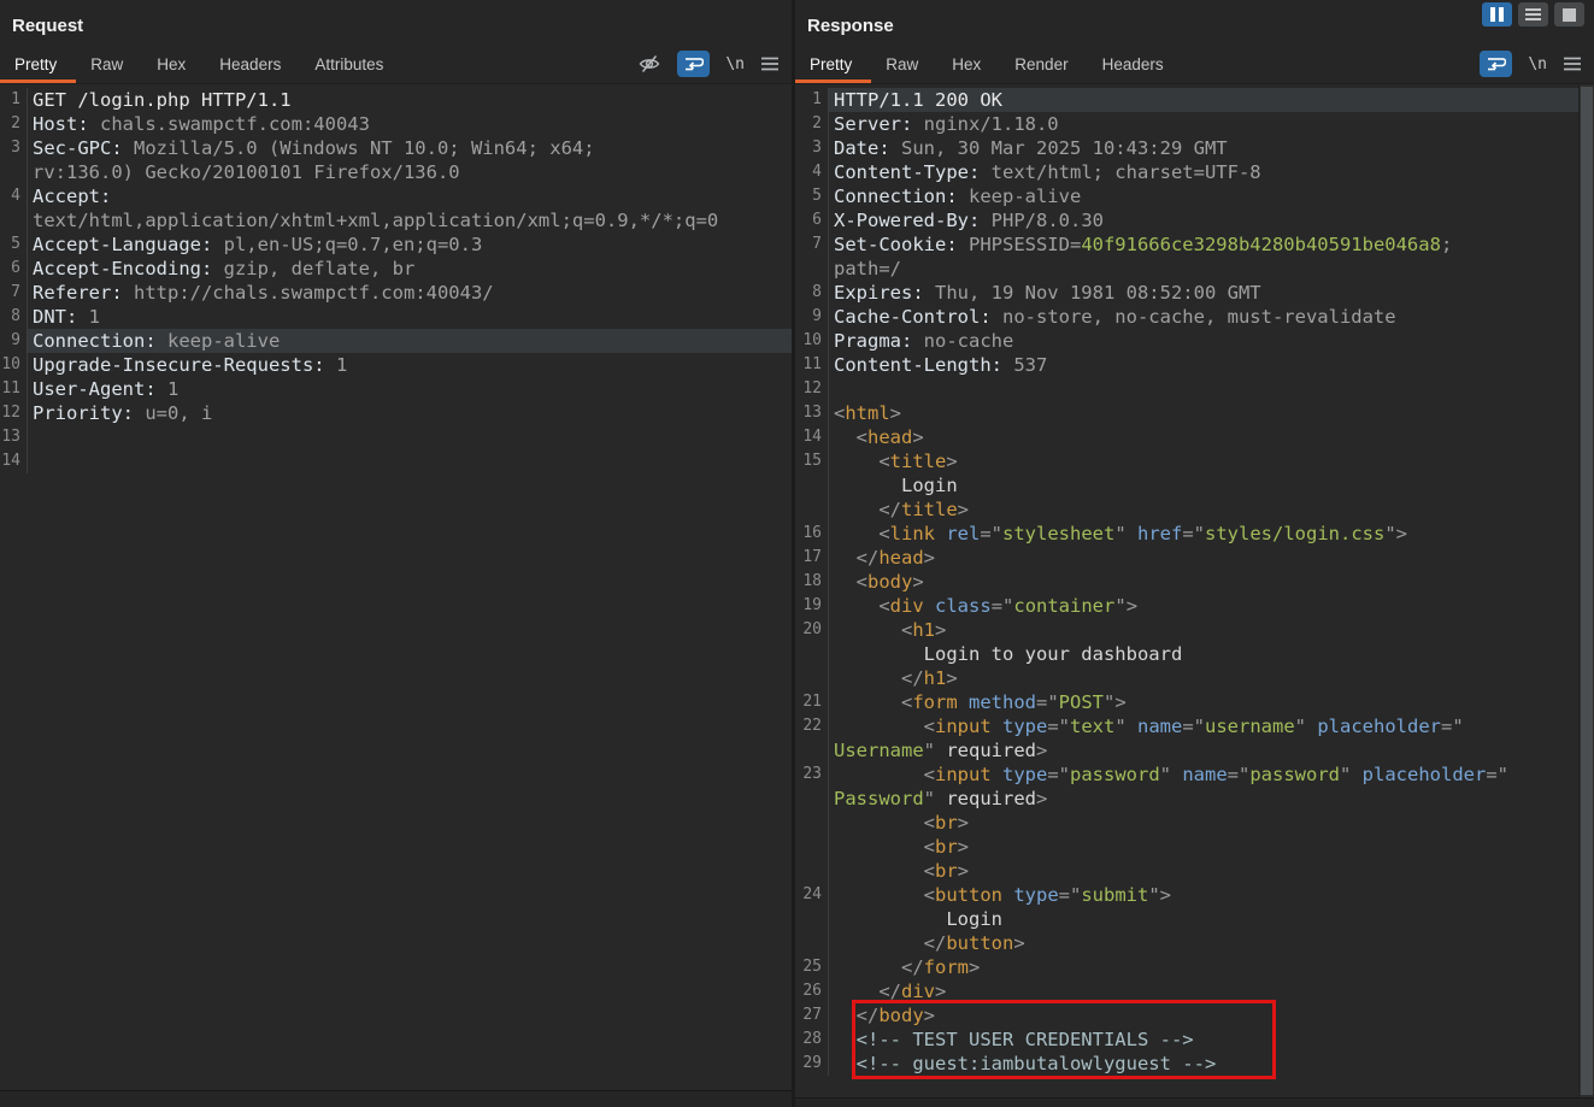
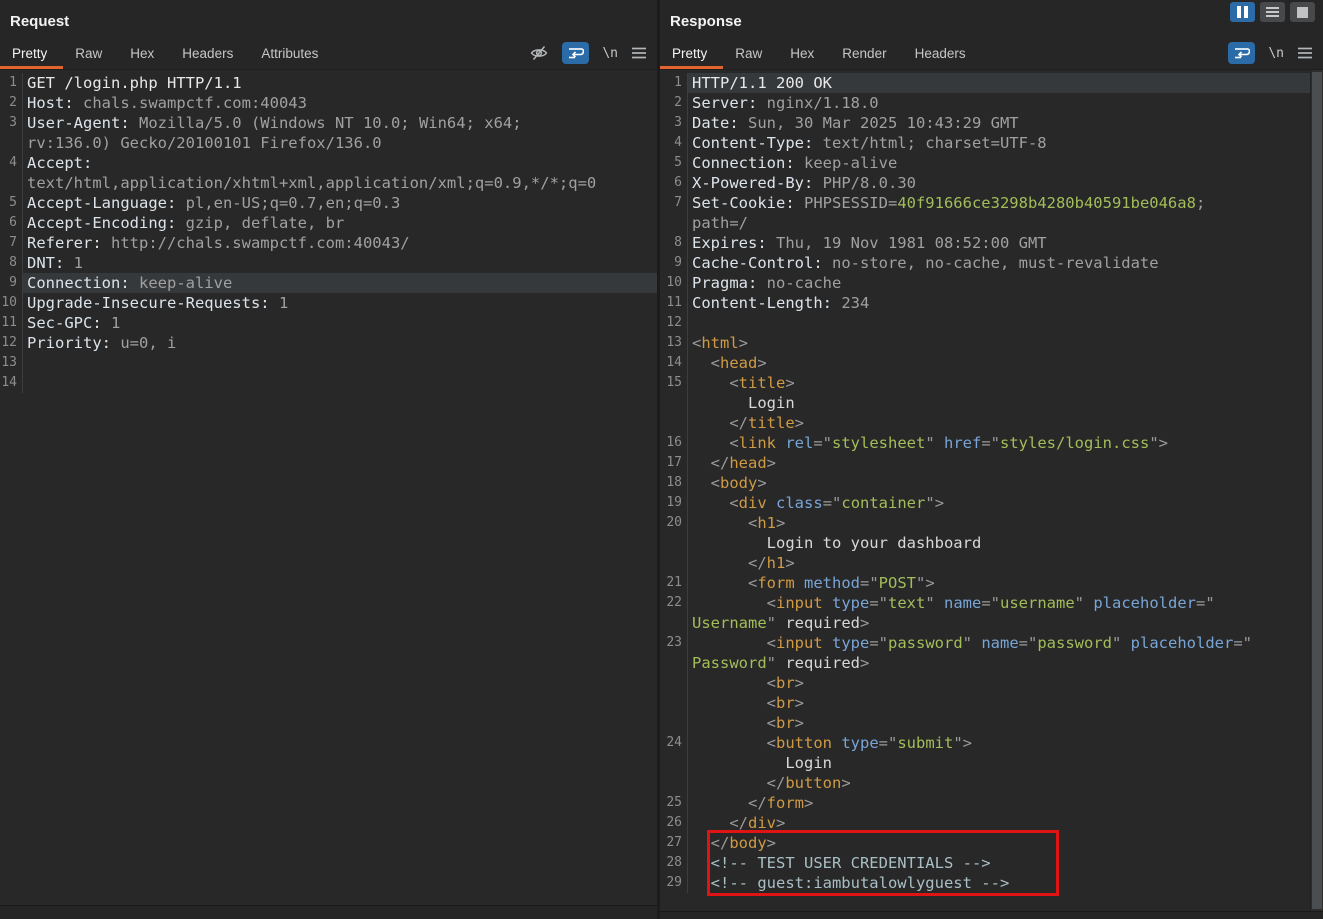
  Request
  Pretty
  Raw
  Hex
  Headers
  Attributes
  \n
  1
  GET /login.php HTTP/1.1
  2
  Host: chals.swampctf.com:40043
  3
- Sec-GPC: Mozilla/5.0 (Windows NT 10.0; Win64; x64;
+ User-Agent: Mozilla/5.0 (Windows NT 10.0; Win64; x64;
  rv:136.0) Gecko/20100101 Firefox/136.0
  4
  Accept:
  text/html,application/xhtml+xml,application/xml;q=0.9,*/*;q=0
  5
  Accept-Language: pl,en-US;q=0.7,en;q=0.3
  6
  Accept-Encoding: gzip, deflate, br
  7
  Referer: http://chals.swampctf.com:40043/
  8
  DNT: 1
  9
  Connection: keep-alive
  10
  Upgrade-Insecure-Requests: 1
  11
- User-Agent: 1
+ Sec-GPC: 1
  12
  Priority: u=0, i
  13
  14
  Response
  Pretty
  Raw
  Hex
  Render
  Headers
  \n
  1
  HTTP/1.1 200 OK
  2
  Server: nginx/1.18.0
  3
  Date: Sun, 30 Mar 2025 10:43:29 GMT
  4
  Content-Type: text/html; charset=UTF-8
  5
  Connection: keep-alive
  6
  X-Powered-By: PHP/8.0.30
  7
  Set-Cookie: PHPSESSID=40f91666ce3298b4280b40591be046a8;
  path=/
  8
  Expires: Thu, 19 Nov 1981 08:52:00 GMT
  9
  Cache-Control: no-store, no-cache, must-revalidate
  10
  Pragma: no-cache
  11
- Content-Length: 537
+ Content-Length: 234
  12
  13
  <html>
  14
  <head>
  15
  <title>
  Login
  </title>
  16
  <link rel="stylesheet" href="styles/login.css">
  17
  </head>
  18
  <body>
  19
  <div class="container">
  20
  <h1>
  Login to your dashboard
  </h1>
  21
  <form method="POST">
  22
  <input type="text" name="username" placeholder="
  Username" required>
  23
  <input type="password" name="password" placeholder="
  Password" required>
  <br>
  <br>
  <br>
  24
  <button type="submit">
  Login
  </button>
  25
  </form>
  26
  </div>
  27
  </body>
  28
  <!-- TEST USER CREDENTIALS -->
  29
  <!-- guest:iambutalowlyguest -->
